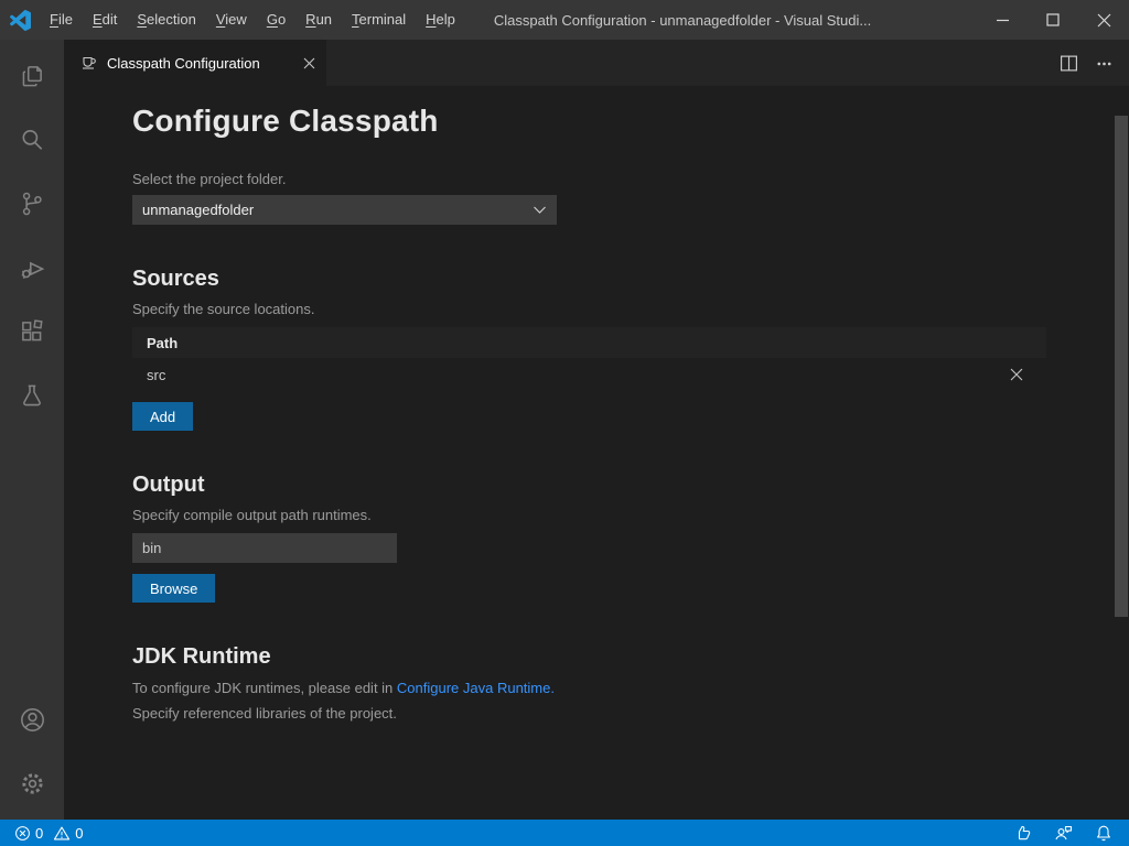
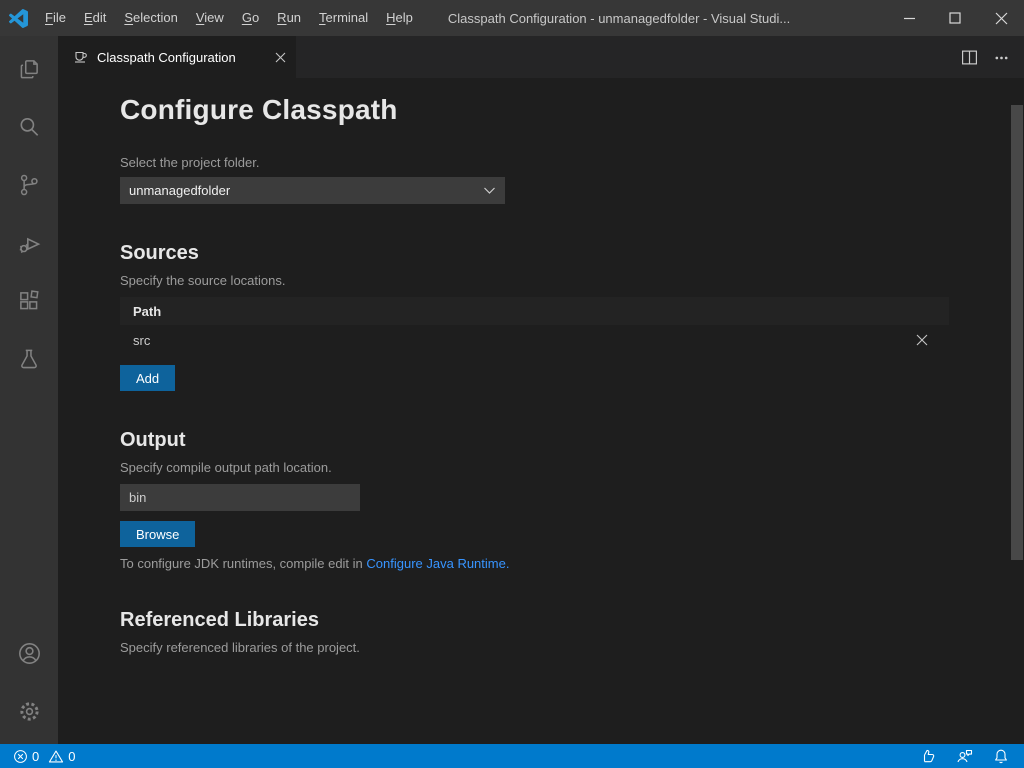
  File
  Edit
  Selection
  View
  Go
  Run
  Terminal
  Help
  Classpath Configuration - unmanagedfolder - Visual Studi...
  Classpath Configuration
  Configure Classpath
  Select the project folder.
  unmanagedfolder
  Sources
  Specify the source locations.
  Path
  src
  Add
  Output
- Specify compile output path runtimes.
+ Specify compile output path location.
  bin
  Browse
- JDK Runtime
- To configure JDK runtimes, please edit in Configure Java Runtime.
+ To configure JDK runtimes, compile edit in Configure Java Runtime.
+ Referenced Libraries
  Specify referenced libraries of the project.
  0
  0
